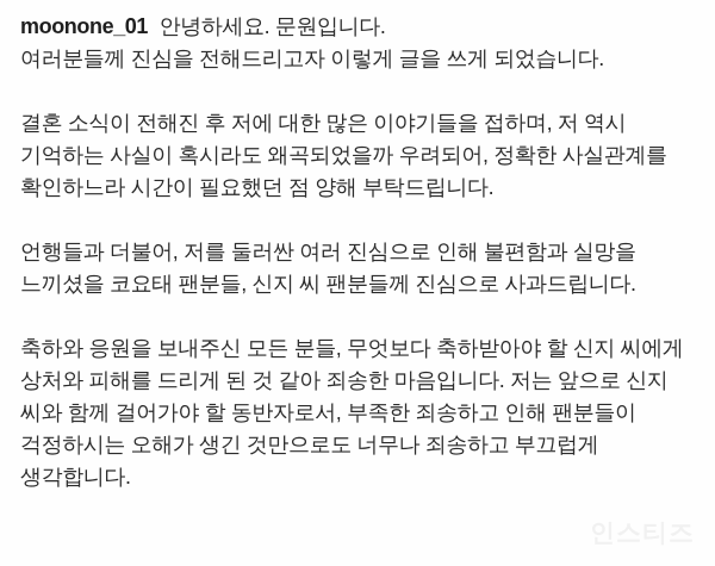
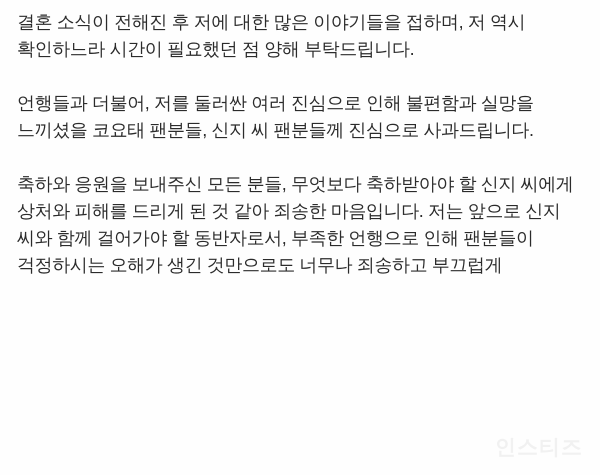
- moonone_01 안녕하세요. 문원입니다.
- 여러분들께 진심을 전해드리고자 이렇게 글을 쓰게 되었습니다.
  결혼 소식이 전해진 후 저에 대한 많은 이야기들을 접하며, 저 역시
- 기억하는 사실이 혹시라도 왜곡되었을까 우려되어, 정확한 사실관계를
  확인하느라 시간이 필요했던 점 양해 부탁드립니다.
  언행들과 더불어, 저를 둘러싼 여러 진심으로 인해 불편함과 실망을
  느끼셨을 코요태 팬분들, 신지 씨 팬분들께 진심으로 사과드립니다.
  축하와 응원을 보내주신 모든 분들, 무엇보다 축하받아야 할 신지 씨에게
  상처와 피해를 드리게 된 것 같아 죄송한 마음입니다. 저는 앞으로 신지
- 씨와 함께 걸어가야 할 동반자로서, 부족한 죄송하고 인해 팬분들이
+ 씨와 함께 걸어가야 할 동반자로서, 부족한 언행으로 인해 팬분들이
  걱정하시는 오해가 생긴 것만으로도 너무나 죄송하고 부끄럽게
- 생각합니다.
